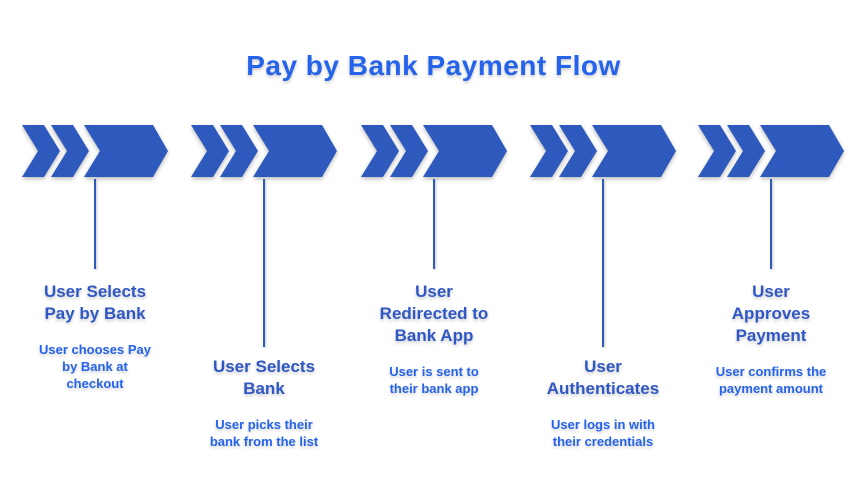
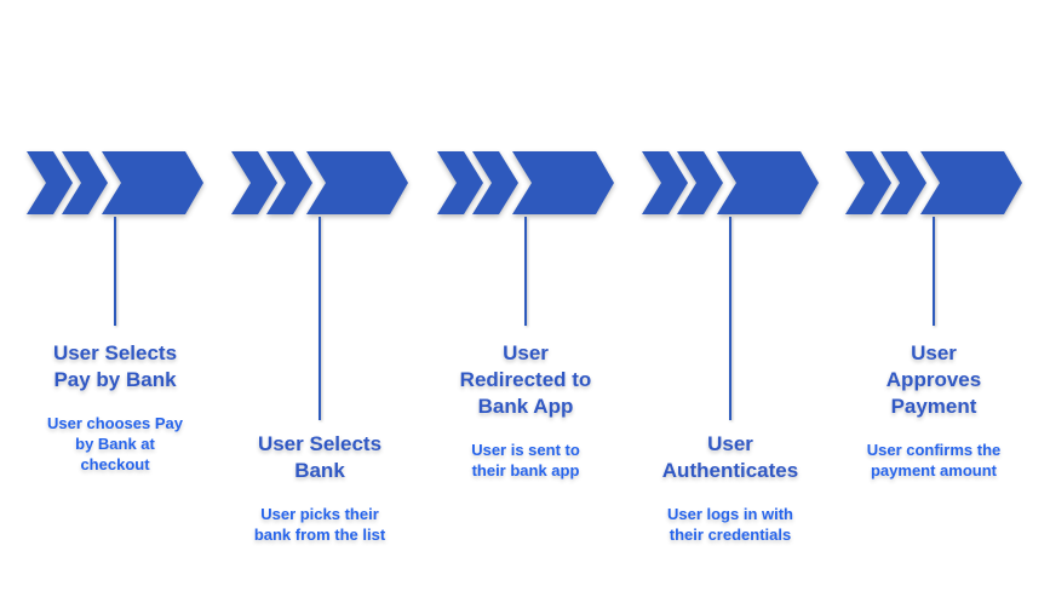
- Pay by Bank Payment Flow
  User Selects
  Pay by Bank
  User chooses Pay
  by Bank at
  checkout
  User Selects
  Bank
  User picks their
  bank from the list
  User
  Redirected to
  Bank App
  User is sent to
  their bank app
  User
  Authenticates
  User logs in with
  their credentials
  User
  Approves
  Payment
  User confirms the
  payment amount
